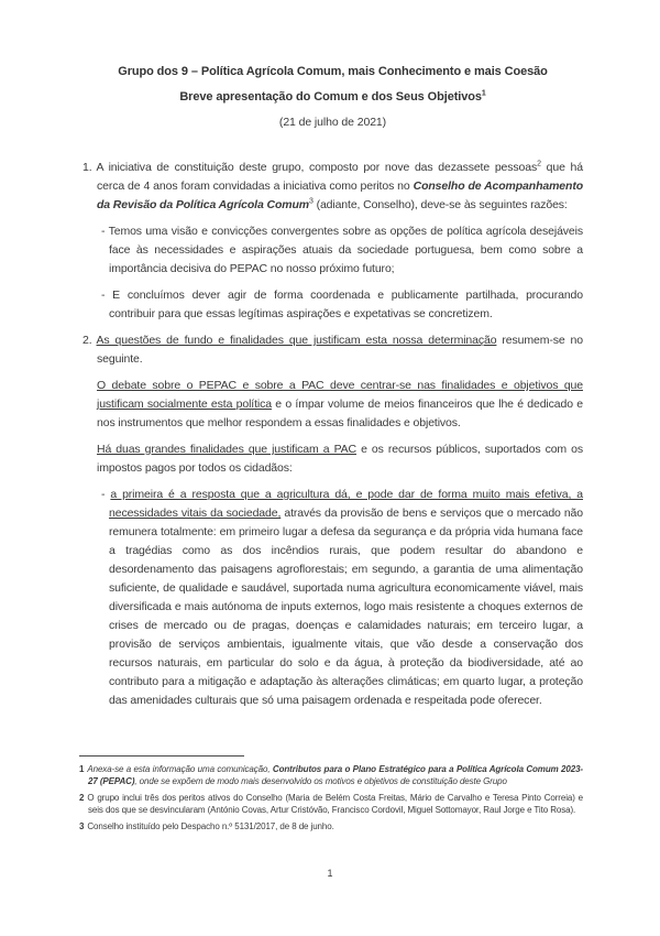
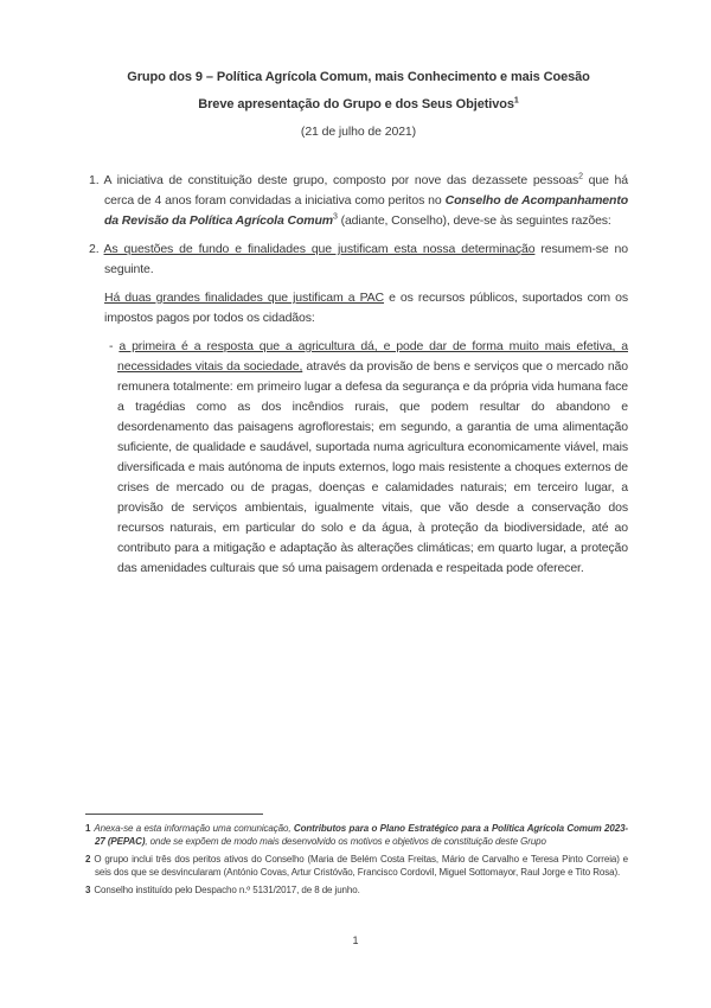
  Grupo dos 9 – Política Agrícola Comum, mais Conhecimento e mais Coesão
- Breve apresentação do Comum e dos Seus Objetivos
+ Breve apresentação do Grupo e dos Seus Objetivos
  (21 de julho de 2021)
  1. A iniciativa de constituição deste grupo, composto por nove das dezassete pessoas que há cerca de 4 anos foram convidadas a iniciativa como peritos no Conselho de Acompanhamento da Revisão da Política Agrícola Comum (adiante, Conselho), deve-se às seguintes razões:
- - Temos uma visão e convicções convergentes sobre as opções de política agrícola desejáveis face às necessidades e aspirações atuais da sociedade portuguesa, bem como sobre a importância decisiva do PEPAC no nosso próximo futuro;
- - E concluímos dever agir de forma coordenada e publicamente partilhada, procurando contribuir para que essas legítimas aspirações e expetativas se concretizem.
  2. As questões de fundo e finalidades que justificam esta nossa determinação resumem-se no seguinte.
- O debate sobre o PEPAC e sobre a PAC deve centrar-se nas finalidades e objetivos que justificam socialmente esta política e o ímpar volume de meios financeiros que lhe é dedicado e nos instrumentos que melhor respondem a essas finalidades e objetivos.
  Há duas grandes finalidades que justificam a PAC e os recursos públicos, suportados com os impostos pagos por todos os cidadãos:
  - a primeira é a resposta que a agricultura dá, e pode dar de forma muito mais efetiva, a necessidades vitais da sociedade, através da provisão de bens e serviços que o mercado não remunera totalmente: em primeiro lugar a defesa da segurança e da própria vida humana face a tragédias como as dos incêndios rurais, que podem resultar do abandono e desordenamento das paisagens agroflorestais; em segundo, a garantia de uma alimentação suficiente, de qualidade e saudável, suportada numa agricultura economicamente viável, mais diversificada e mais autónoma de inputs externos, logo mais resistente a choques externos de crises de mercado ou de pragas, doenças e calamidades naturais; em terceiro lugar, a provisão de serviços ambientais, igualmente vitais, que vão desde a conservação dos recursos naturais, em particular do solo e da água, à proteção da biodiversidade, até ao contributo para a mitigação e adaptação às alterações climáticas; em quarto lugar, a proteção das amenidades culturais que só uma paisagem ordenada e respeitada pode oferecer.
  1 Anexa-se a esta informação uma comunicação, Contributos para o Plano Estratégico para a Política Agrícola Comum 2023-27 (PEPAC), onde se expõem de modo mais desenvolvido os motivos e objetivos de constituição deste Grupo
  2 O grupo inclui três dos peritos ativos do Conselho (Maria de Belém Costa Freitas, Mário de Carvalho e Teresa Pinto Correia) e seis dos que se desvincularam (António Covas, Artur Cristóvão, Francisco Cordovil, Miguel Sottomayor, Raul Jorge e Tito Rosa).
  3 Conselho instituído pelo Despacho n.º 5131/2017, de 8 de junho.
  1
